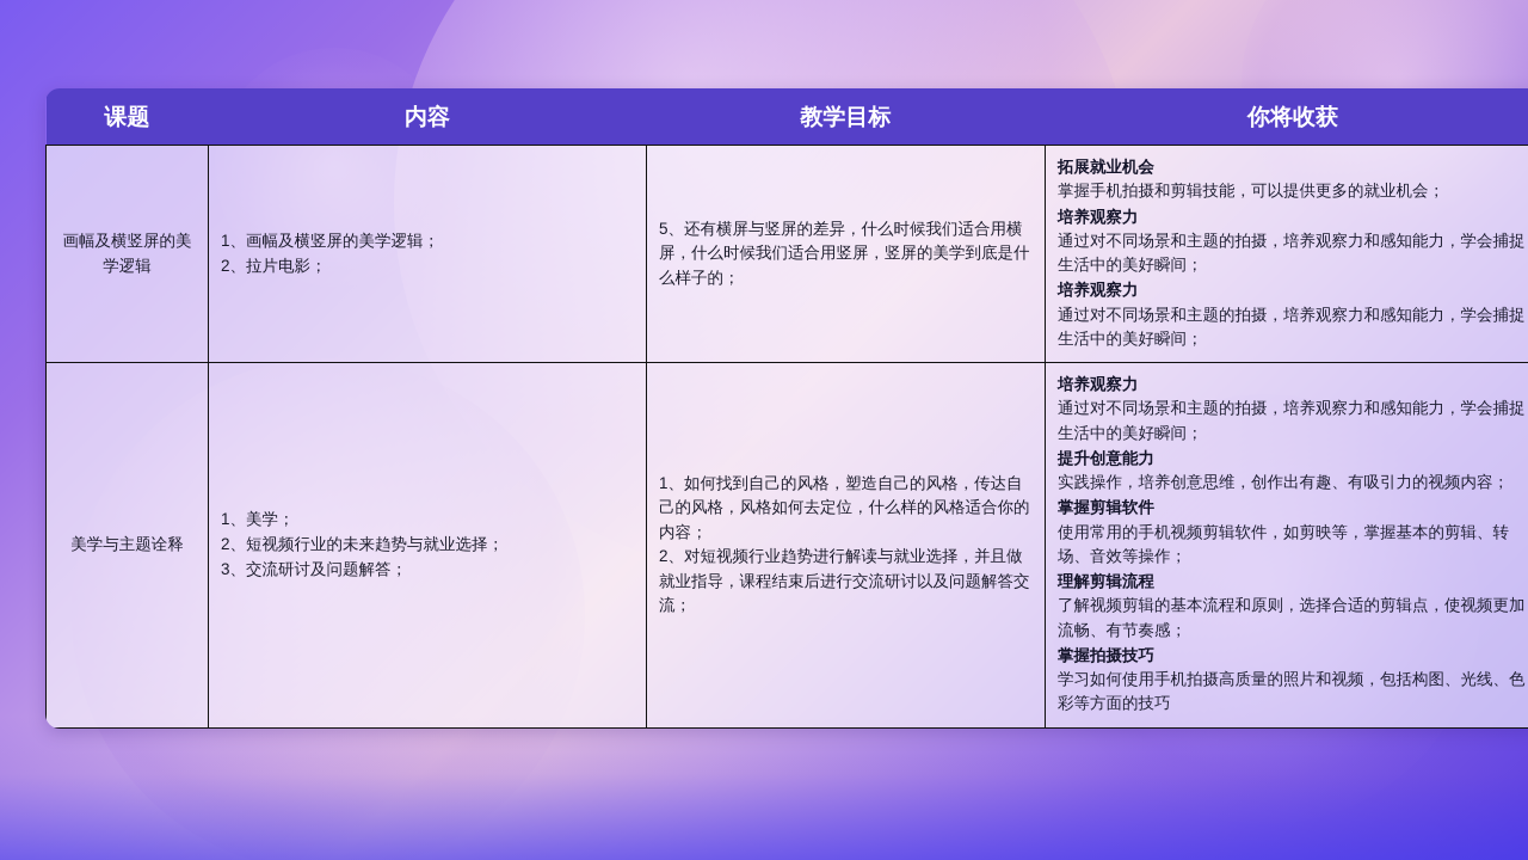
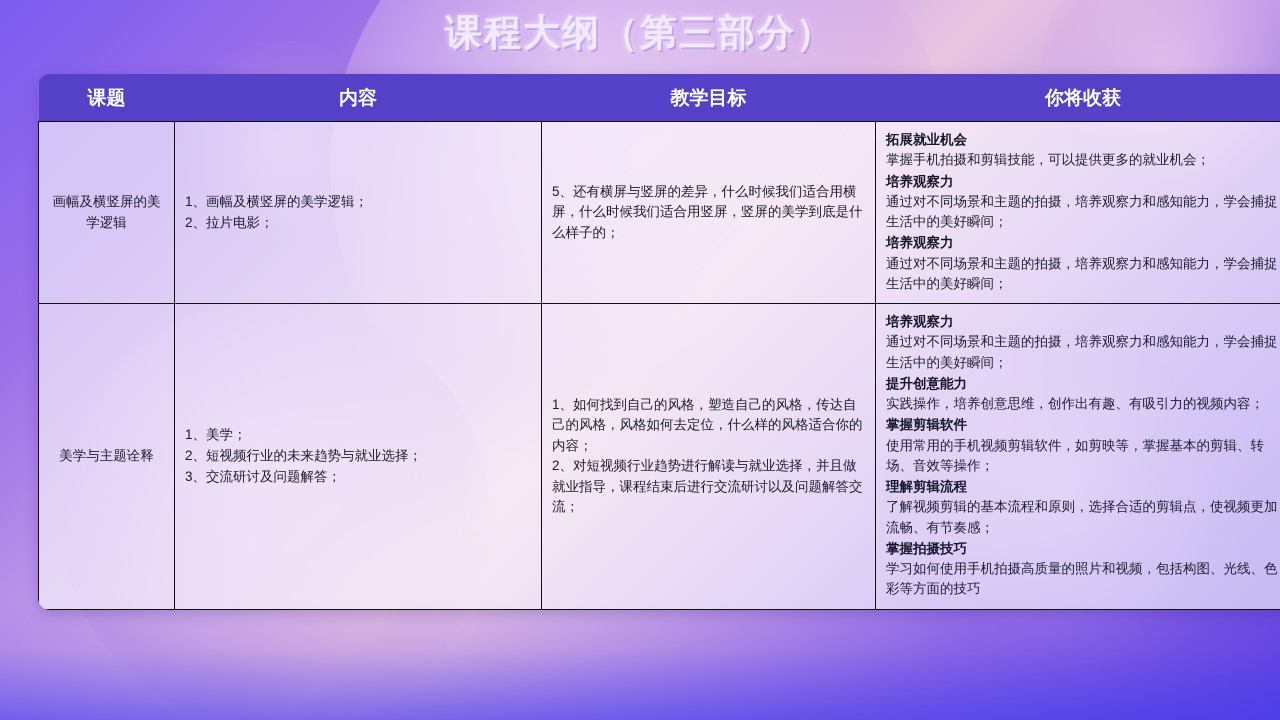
+ 课程大纲（第三部分）
  课题	内容	教学目标	你将收获
  画幅及横竖屏的美学逻辑	1、画幅及横竖屏的美学逻辑；2、拉片电影；	5、还有横屏与竖屏的差异，什么时候我们适合用横屏，什么时候我们适合用竖屏，竖屏的美学到底是什么样子的；	拓展就业机会掌握手机拍摄和剪辑技能，可以提供更多的就业机会；培养观察力通过对不同场景和主题的拍摄，培养观察力和感知能力，学会捕捉生活中的美好瞬间；培养观察力通过对不同场景和主题的拍摄，培养观察力和感知能力，学会捕捉生活中的美好瞬间；
  美学与主题诠释	1、美学；2、短视频行业的未来趋势与就业选择；3、交流研讨及问题解答；	1、如何找到自己的风格，塑造自己的风格，传达自己的风格，风格如何去定位，什么样的风格适合你的内容；2、对短视频行业趋势进行解读与就业选择，并且做就业指导，课程结束后进行交流研讨以及问题解答交流；	培养观察力通过对不同场景和主题的拍摄，培养观察力和感知能力，学会捕捉生活中的美好瞬间；提升创意能力实践操作，培养创意思维，创作出有趣、有吸引力的视频内容；掌握剪辑软件使用常用的手机视频剪辑软件，如剪映等，掌握基本的剪辑、转场、音效等操作；理解剪辑流程了解视频剪辑的基本流程和原则，选择合适的剪辑点，使视频更加流畅、有节奏感；掌握拍摄技巧学习如何使用手机拍摄高质量的照片和视频，包括构图、光线、色彩等方面的技巧
